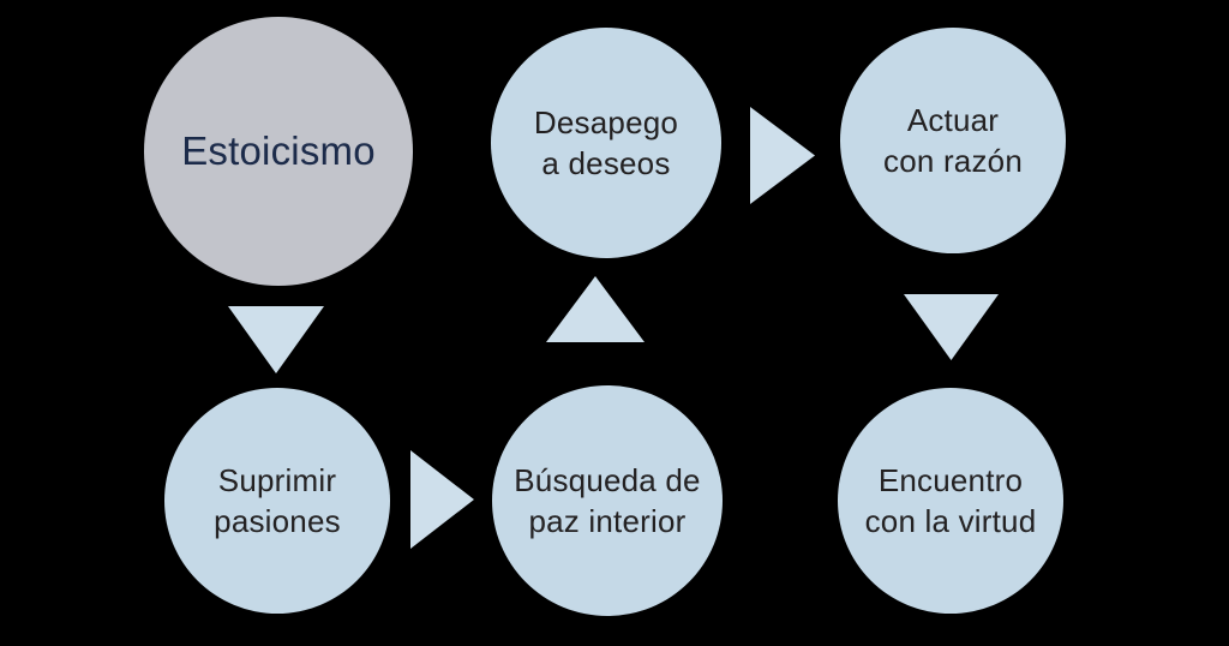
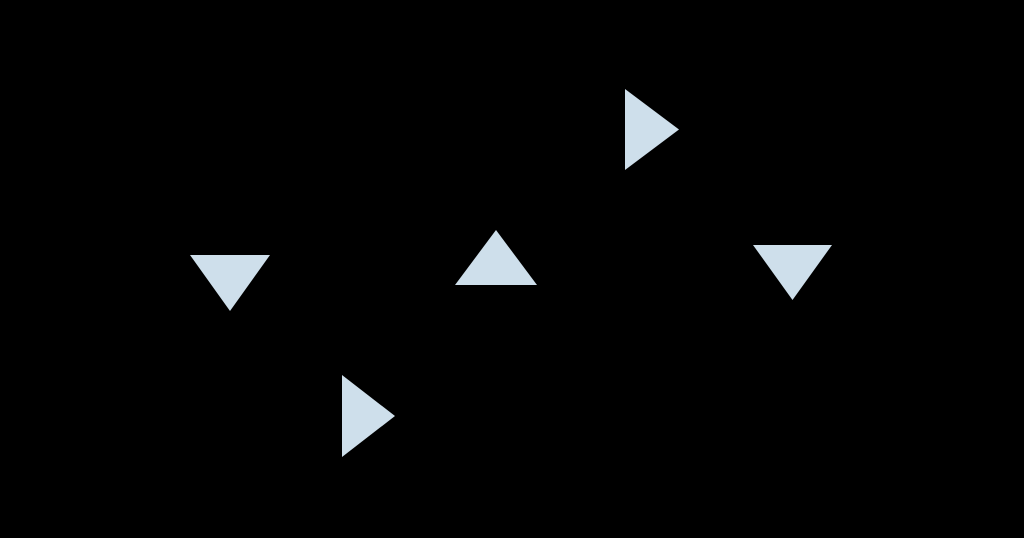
- Estoicismo
- Desapego
- a deseos
- Actuar
- con razón
- Suprimir
- pasiones
- Búsqueda de
- paz interior
- Encuentro
- con la virtud
